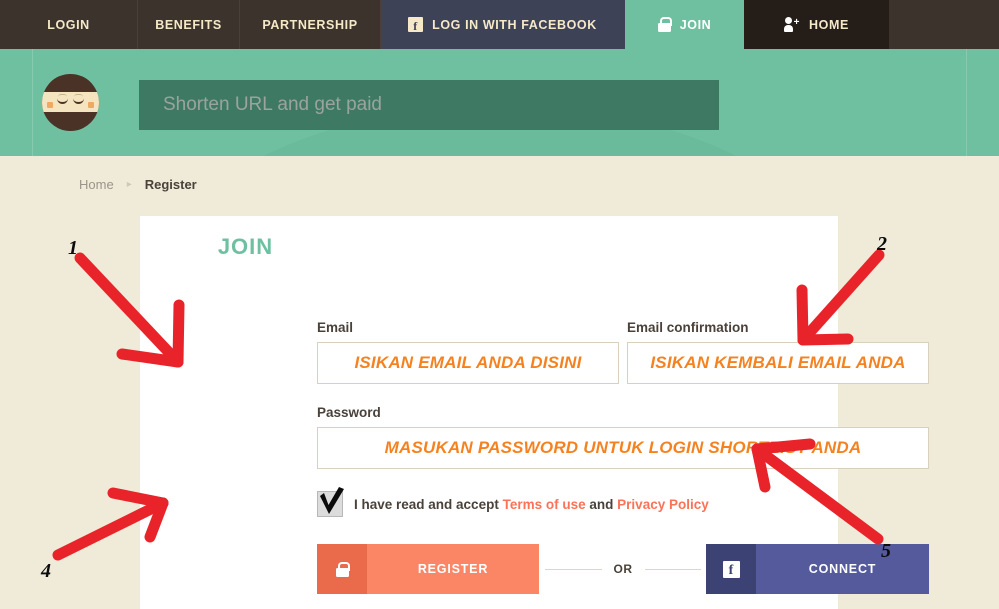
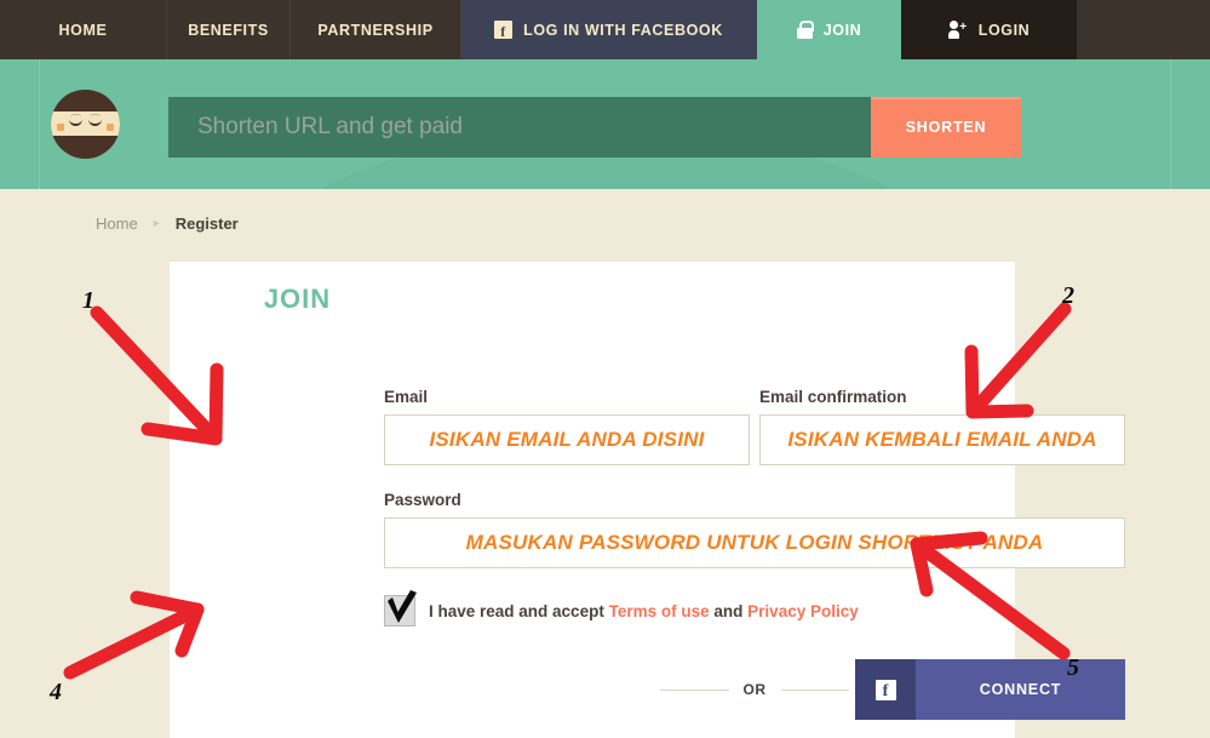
- LOGIN
+ HOME
  BENEFITS
  PARTNERSHIP
  f
  LOG IN WITH FACEBOOK
  JOIN
  +
- HOME
+ LOGIN
  Shorten URL and get paid
+ SHORTEN
  Home
  ▸
  Register
  JOIN
  Email
  ISIKAN EMAIL ANDA DISINI
  Email confirmation
  ISIKAN KEMBALI EMAIL ANDA
  Password
  MASUKAN PASSWORD UNTUK LOGIN SHO ANDA
  I have read and accept Terms of use and Privacy Policy
- REGISTER
  OR
  f
  CONNECT
  1
  2
  5
  4
